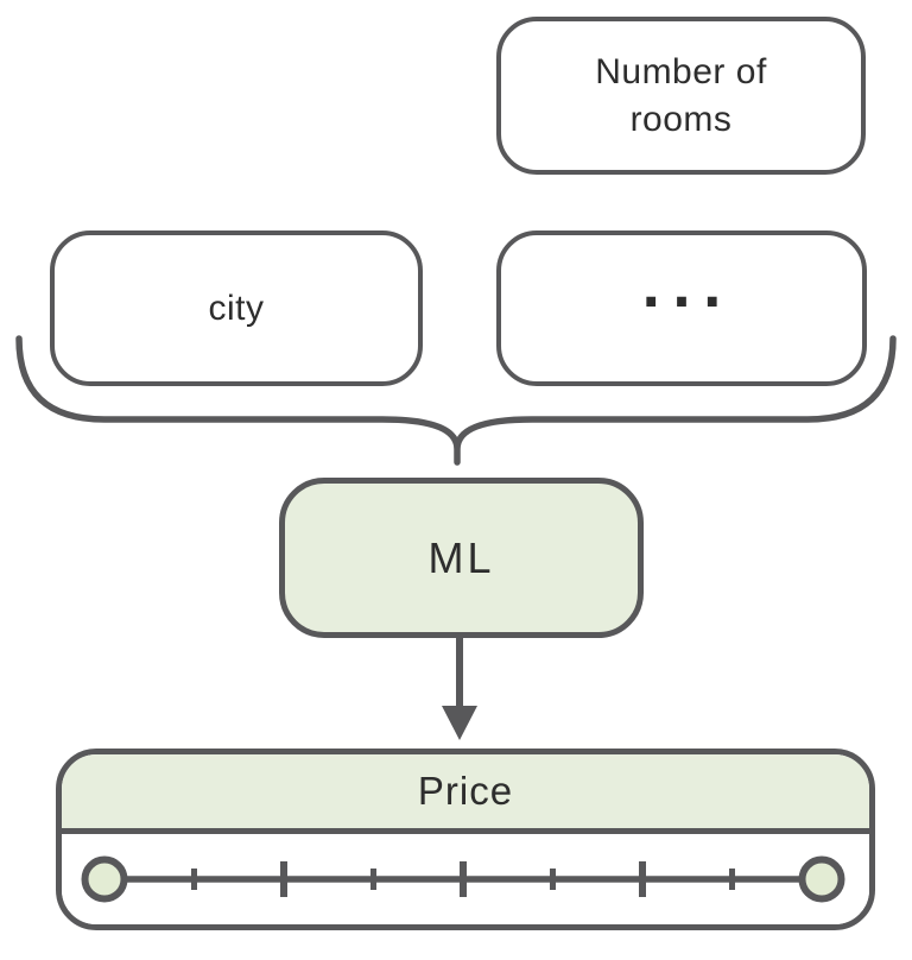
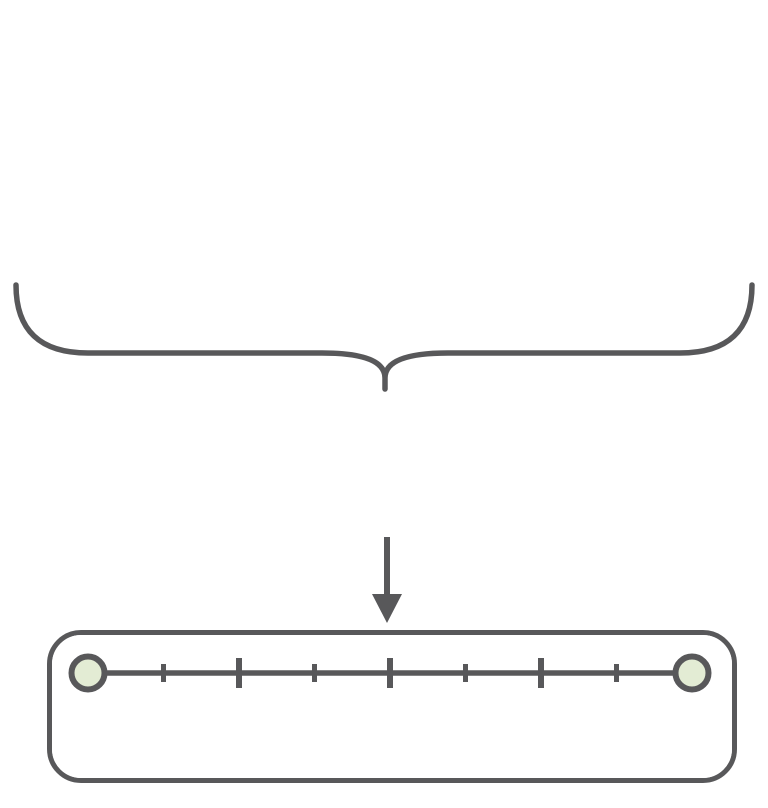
- Number of
- rooms
- city
- ...
- ML
- Price
